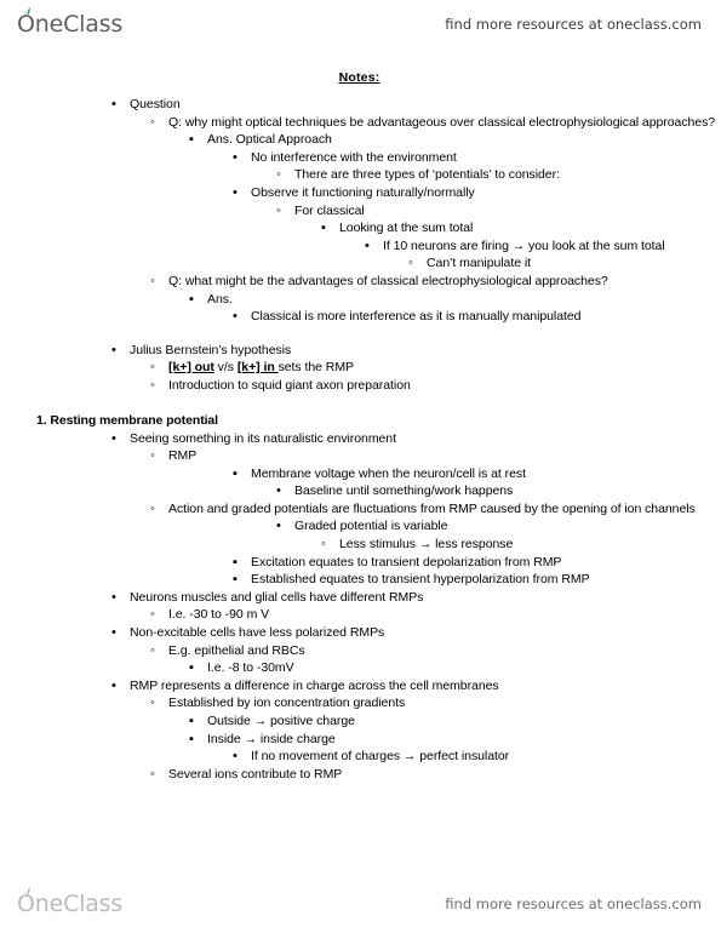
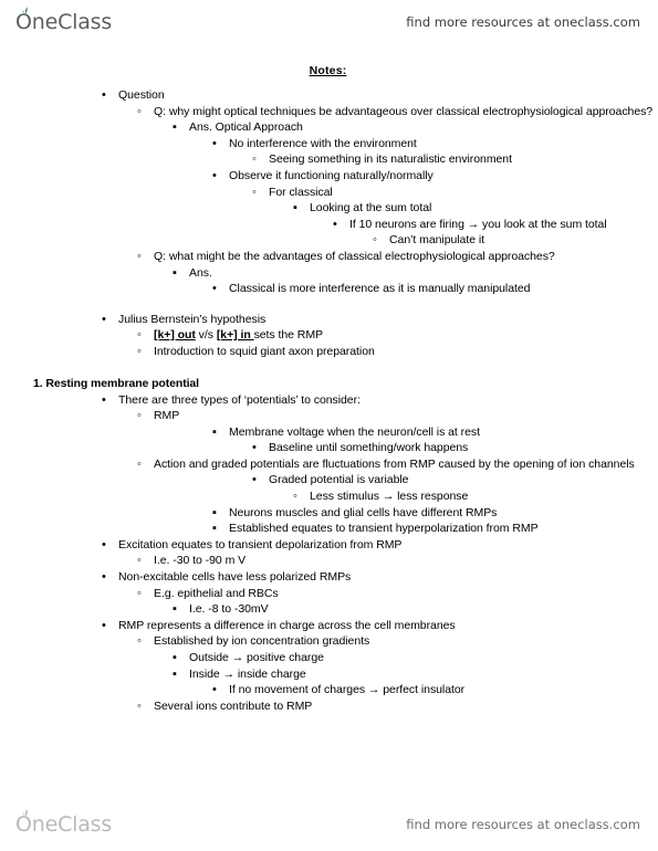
  O
  neClass
  find more resources at oneclass.com
  Notes:
  Question
  Q: why might optical techniques be advantageous over classical electrophysiological approaches?
  Ans. Optical Approach
  No interference with the environment
- There are three types of ‘potentials’ to consider:
+ Seeing something in its naturalistic environment
  Observe it functioning naturally/normally
  For classical
  Looking at the sum total
  If 10 neurons are firing → you look at the sum total
  Can’t manipulate it
  Q: what might be the advantages of classical electrophysiological approaches?
  Ans.
  Classical is more interference as it is manually manipulated
  Julius Bernstein’s hypothesis
  [k+] out v/s [k+] in sets the RMP
  Introduction to squid giant axon preparation
  1. Resting membrane potential
- Seeing something in its naturalistic environment
+ There are three types of ‘potentials’ to consider:
  RMP
  Membrane voltage when the neuron/cell is at rest
  Baseline until something/work happens
  Action and graded potentials are fluctuations from RMP caused by the opening of ion channels
  Graded potential is variable
  Less stimulus → less response
- Excitation equates to transient depolarization from RMP
+ Neurons muscles and glial cells have different RMPs
  Established equates to transient hyperpolarization from RMP
- Neurons muscles and glial cells have different RMPs
+ Excitation equates to transient depolarization from RMP
  I.e. -30 to -90 m V
  Non-excitable cells have less polarized RMPs
  E.g. epithelial and RBCs
  I.e. -8 to -30mV
  RMP represents a difference in charge across the cell membranes
  Established by ion concentration gradients
  Outside → positive charge
  Inside → inside charge
  If no movement of charges → perfect insulator
  Several ions contribute to RMP
  O
  neClass
  find more resources at oneclass.com
